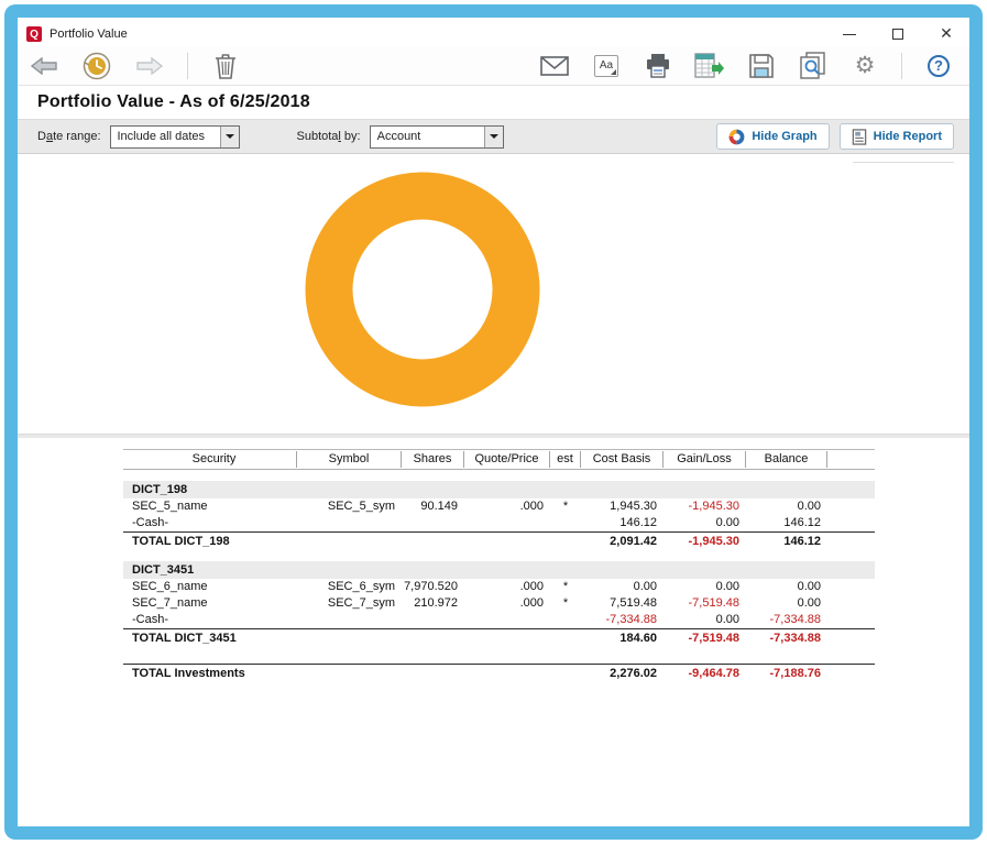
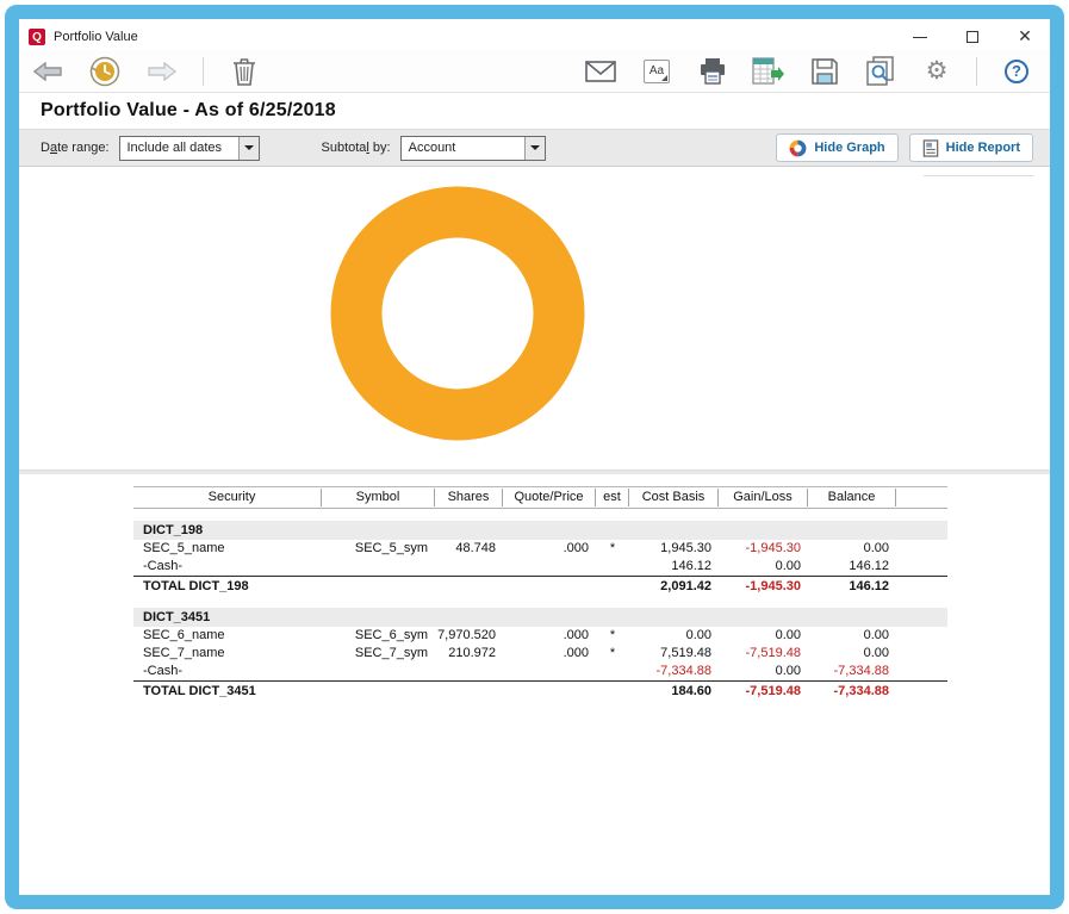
  Q
  Portfolio Value
  ✕
  Aa
  ⚙
  ?
  Portfolio Value - As of 6/25/2018
  Date range:
  Include all dates
  Subtotal by:
  Account
  Hide Graph
  Hide Report
  Security
  Symbol
  Shares
  Quote/Price
  est
  Cost Basis
  Gain/Loss
  Balance
  DICT_198
  SEC_5_name
  SEC_5_sym
- 90.149
+ 48.748
  .000
  *
  1,945.30
  -1,945.30
  0.00
  -Cash-
  146.12
  0.00
  146.12
  TOTAL DICT_198
  2,091.42
  -1,945.30
  146.12
  DICT_3451
  SEC_6_name
  SEC_6_sym
  7,970.520
  .000
  *
  0.00
  0.00
  0.00
  SEC_7_name
  SEC_7_sym
  210.972
  .000
  *
  7,519.48
  -7,519.48
  0.00
  -Cash-
  -7,334.88
  0.00
  -7,334.88
  TOTAL DICT_3451
  184.60
  -7,519.48
  -7,334.88
- TOTAL Investments
- 2,276.02
- -9,464.78
- -7,188.76
